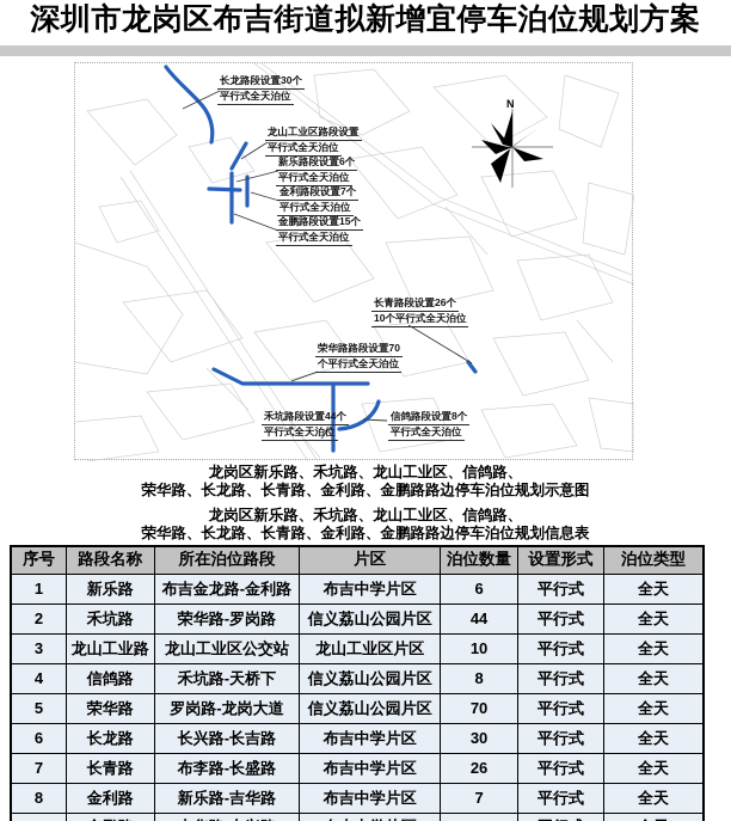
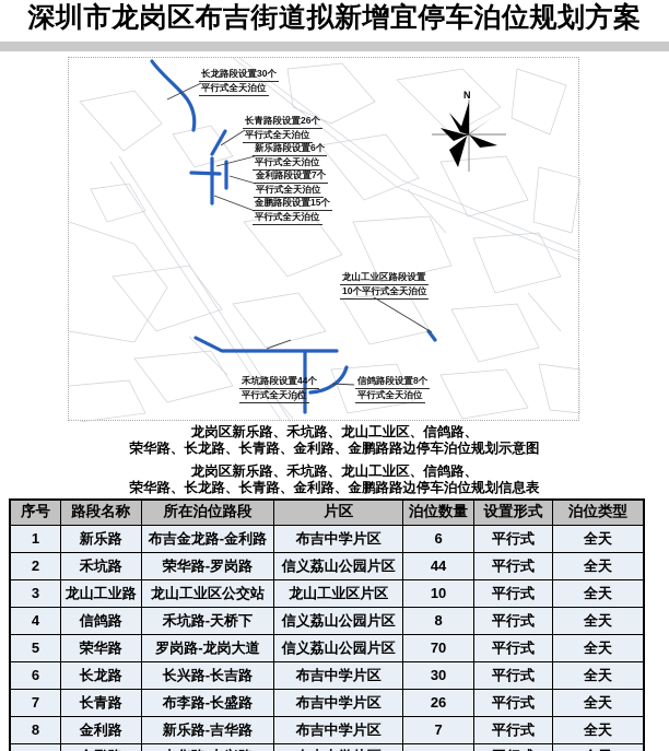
  深圳市龙岗区布吉街道拟新增宜停车泊位规划方案
  N
  长龙路段设置30个
  平行式全天泊位
- 龙山工业区路段设置
+ 长青路段设置26个
  平行式全天泊位
  新乐路段设置6个
  平行式全天泊位
  金利路段设置7个
  平行式全天泊位
  金鹏路段设置15个
  平行式全天泊位
- 长青路段设置26个
+ 龙山工业区路段设置
  10个平行式全天泊位
- 荣华路路段设置70
- 个平行式全天泊位
  禾坑路段设置44个
  平行式全天泊位
  信鸽路段设置8个
  平行式全天泊位
  龙岗区新乐路、禾坑路、龙山工业区、信鸽路、
  荣华路、长龙路、长青路、金利路、金鹏路路边停车泊位规划示意图
  龙岗区新乐路、禾坑路、龙山工业区、信鸽路、
  荣华路、长龙路、长青路、金利路、金鹏路路边停车泊位规划信息表
  序号	路段名称	所在泊位路段	片区	泊位数量	设置形式	泊位类型
  1	新乐路	布吉金龙路-金利路	布吉中学片区	6	平行式	全天
  2	禾坑路	荣华路-罗岗路	信义荔山公园片区	44	平行式	全天
  3	龙山工业路	龙山工业区公交站	龙山工业区片区	10	平行式	全天
  4	信鸽路	禾坑路-天桥下	信义荔山公园片区	8	平行式	全天
  5	荣华路	罗岗路-龙岗大道	信义荔山公园片区	70	平行式	全天
  6	长龙路	长兴路-长吉路	布吉中学片区	30	平行式	全天
  7	长青路	布李路-长盛路	布吉中学片区	26	平行式	全天
  8	金利路	新乐路-吉华路	布吉中学片区	7	平行式	全天
